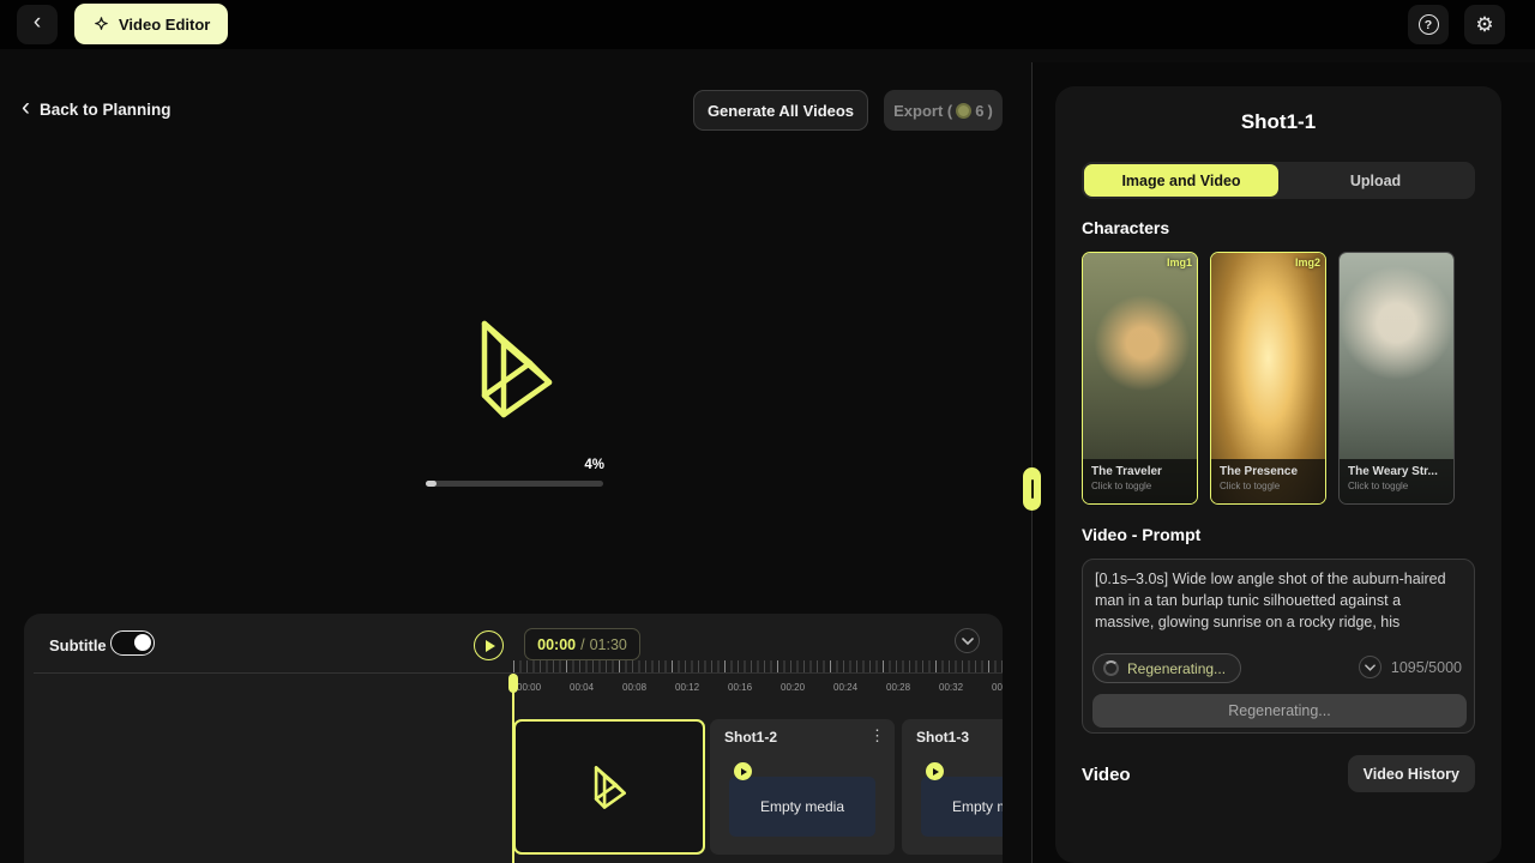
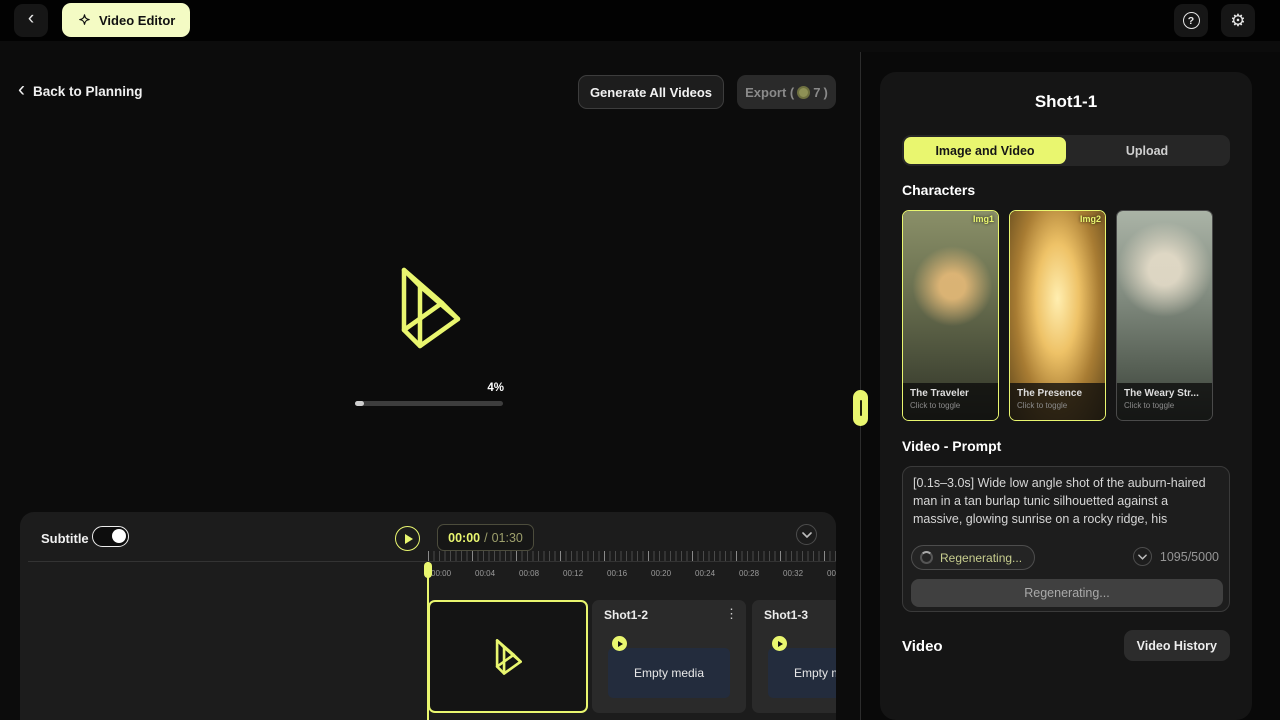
  ‹
  Video Editor
  ?
  ⚙
  ‹
  Back to Planning
  Generate All Videos
  Export (
- 6
+ 7
  )
  4%
  Subtitle
  00:00
  /
  01:30
  00:00
  00:04
  00:08
  00:12
  00:16
  00:20
  00:24
  00:28
  00:32
  Shot1-2
  ⋮
  Empty media
  Shot1-3
  Shot1-1
  Image and Video
  Upload
  Characters
  Img1
  The Traveler
  Click to toggle
  Img2
  The Presence
  Click to toggle
  The Weary Str...
  Click to toggle
  Video - Prompt
  [0.1s–3.0s] Wide low angle shot of the auburn-haired man in a tan burlap tunic silhouetted against a massive, glowing sunrise on a rocky ridge, his
  Regenerating...
  1095/5000
  Regenerating...
  Video
  Video History
